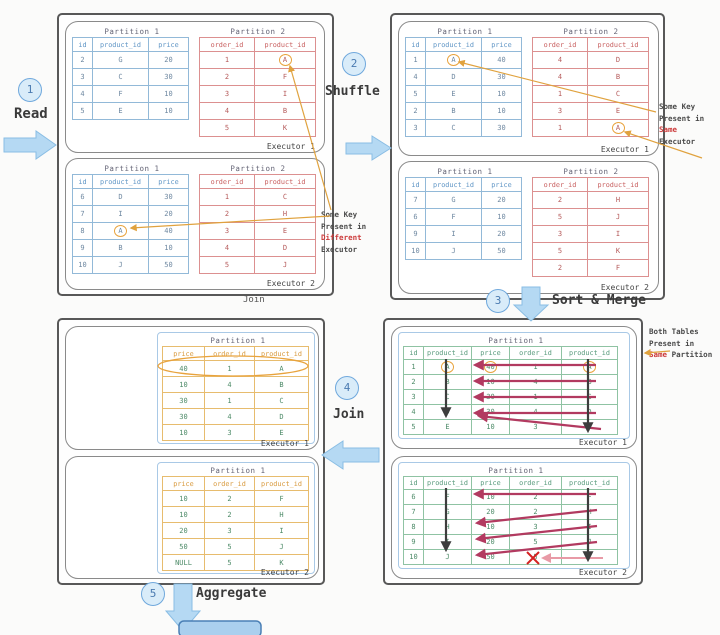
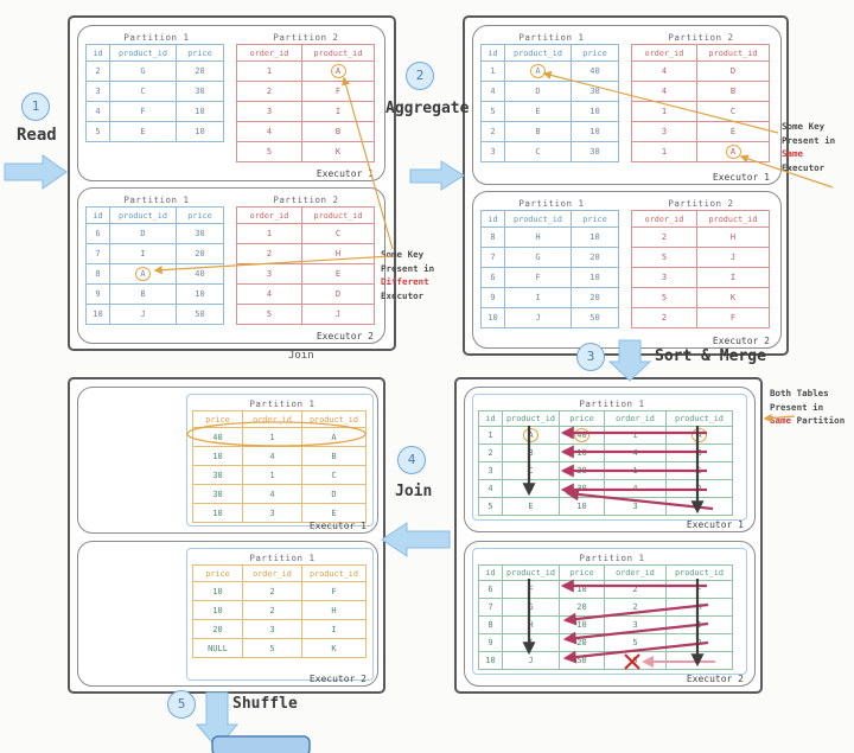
  Partition 1
  id	product_id	price
  2	G	20
  3	C	30
  4	F	10
  5	E	10
  Partition 2
  order_id	product_id
  1	A
  2	F
  3	I
  4	B
  5	K
  Executor
  Partition 1
  id	product_id	price
  6	D	30
  7	I	20
  8	A	40
  9	B	10
  10	J	50
  Partition 2
  order_id	product_id
  1	C
  2	H
  3	E
  4	D
  5	J
  Executor 2
  Join
  Partition 1
  id	product_id	price
  1	A	40
  4	D	30
  5	E	10
  2	B	10
  3	C	30
  Partition 2
  order_id	product_id
  4	D
  4	B
  1	C
  3	E
  1	A
  Executor 1
  Partition 1
  id	product_id	price
+ 8	H	10
  7	G	20
  6	F	10
  9	I	20
  10	J	50
  Partition 2
  order_id	product_id
  2	H
  5	J
  3	I
  5	K
  2	F
  Executor 2
  Partition 1
  id	product_id	price	order_id	product_id
  1	A	40	1	A
  5	E	10	3
  Executor 1
  Partition 1
  id	product_id	price	order_id	product_id
  6	F	10	2	F
  7	G	20	2	H
  8	H	10	3
  9	I	20	5
  10	J	50	5
  Executor 2
  Partition 1
  price	order_id	product_id
  40	1	A
  10	4	B
  30	1	C
  30	4	D
  10	3	E
  Executor 1
  Partition 1
  price	order_id	product_id
  10	2	F
  10	2	H
  20	3	I
- 50	5	J
  NULL	5	K
  Executor 2
  1
  Read
  2
- Shuffle
+ Aggregate
  3
  Sort & Merge
  4
  Join
  5
- Aggregate
+ Shuffle
  Some Key
  Present in
  Different
  Executor
  Some Key
  Present in
  Same
  Executor
  Both Tables
  Present in
  Same Partition
